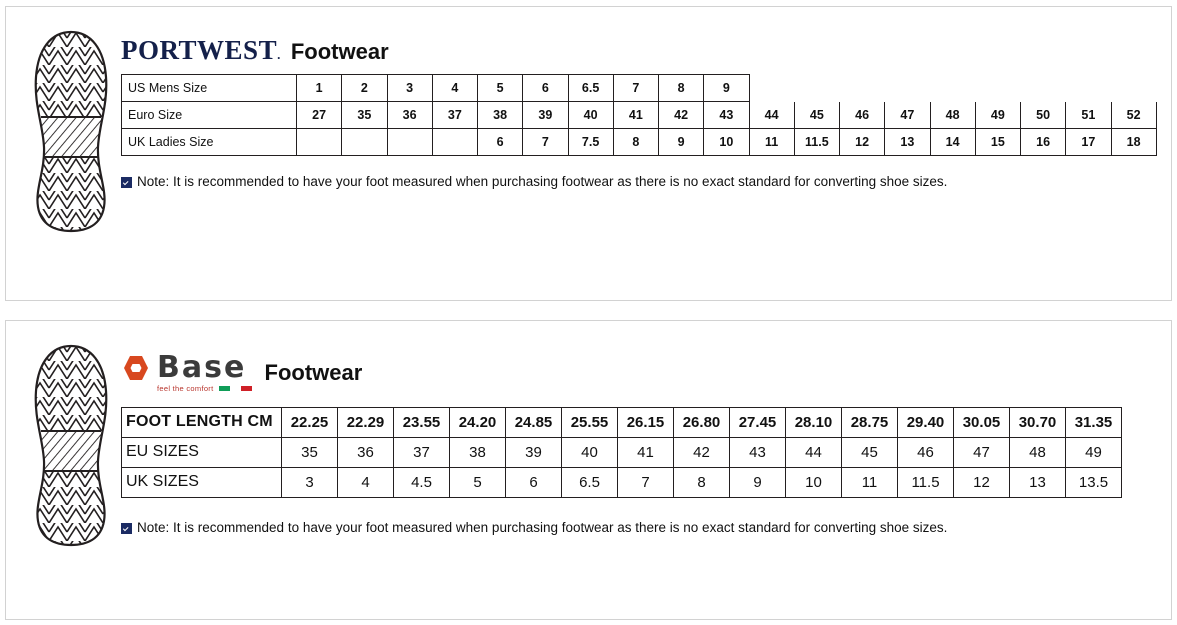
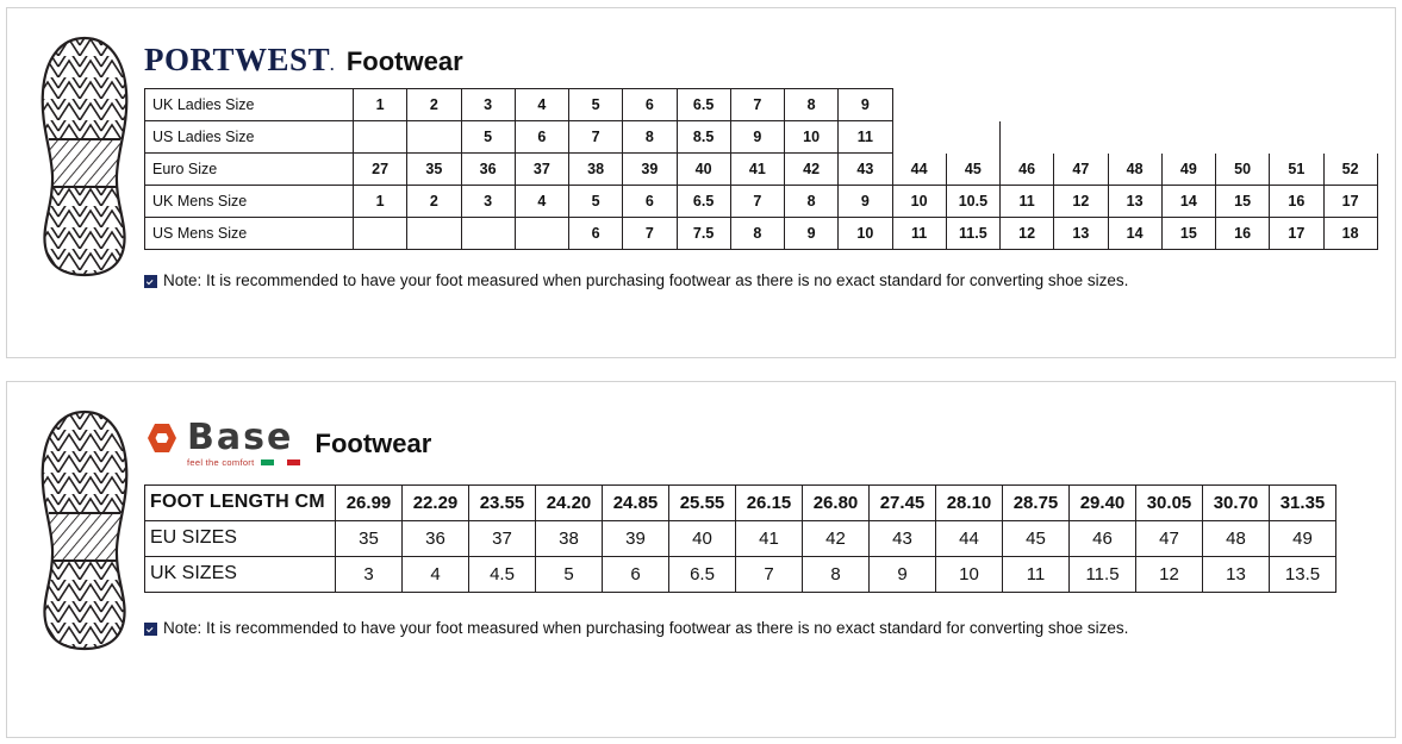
  PORTWEST.
  Footwear
- US Mens Size	1	2	3	4	5	6	6.5	7	8	9
+ UK Ladies Size	1	2	3	4	5	6	6.5	7	8	9
+ US Ladies Size			5	6	7	8	8.5	9	10	11
  Euro Size	27	35	36	37	38	39	40	41	42	43	44	45	46	47	48	49	50	51	52
+ UK Mens Size	1	2	3	4	5	6	6.5	7	8	9	10	10.5	11	12	13	14	15	16	17
- UK Ladies Size					6	7	7.5	8	9	10	11	11.5	12	13	14	15	16	17	18
+ US Mens Size					6	7	7.5	8	9	10	11	11.5	12	13	14	15	16	17	18
  Note: It is recommended to have your foot measured when purchasing footwear as there is no exact standard for converting shoe sizes.
  Base
  feel the comfort
  Footwear
- FOOT LENGTH CM	22.25	22.29	23.55	24.20	24.85	25.55	26.15	26.80	27.45	28.10	28.75	29.40	30.05	30.70	31.35
+ FOOT LENGTH CM	26.99	22.29	23.55	24.20	24.85	25.55	26.15	26.80	27.45	28.10	28.75	29.40	30.05	30.70	31.35
  EU SIZES	35	36	37	38	39	40	41	42	43	44	45	46	47	48	49
  UK SIZES	3	4	4.5	5	6	6.5	7	8	9	10	11	11.5	12	13	13.5
  Note: It is recommended to have your foot measured when purchasing footwear as there is no exact standard for converting shoe sizes.
